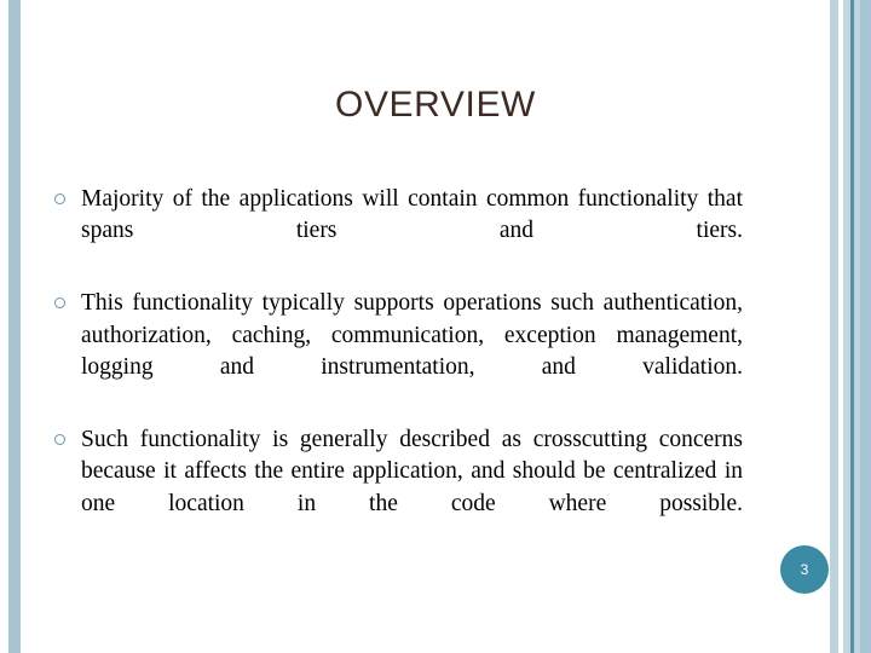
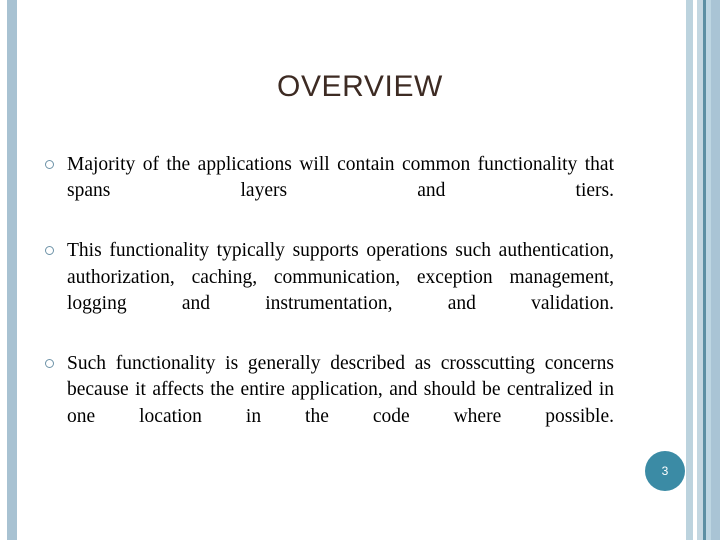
  OVERVIEW
- Majority of the applications will contain common functionality that spans tiers and tiers.
+ Majority of the applications will contain common functionality that spans layers and tiers.
  This functionality typically supports operations such authentication, authorization, caching, communication, exception management, logging and instrumentation, and validation.
  Such functionality is generally described as crosscutting concerns because it affects the entire application, and should be centralized in one location in the code where possible.
  3
